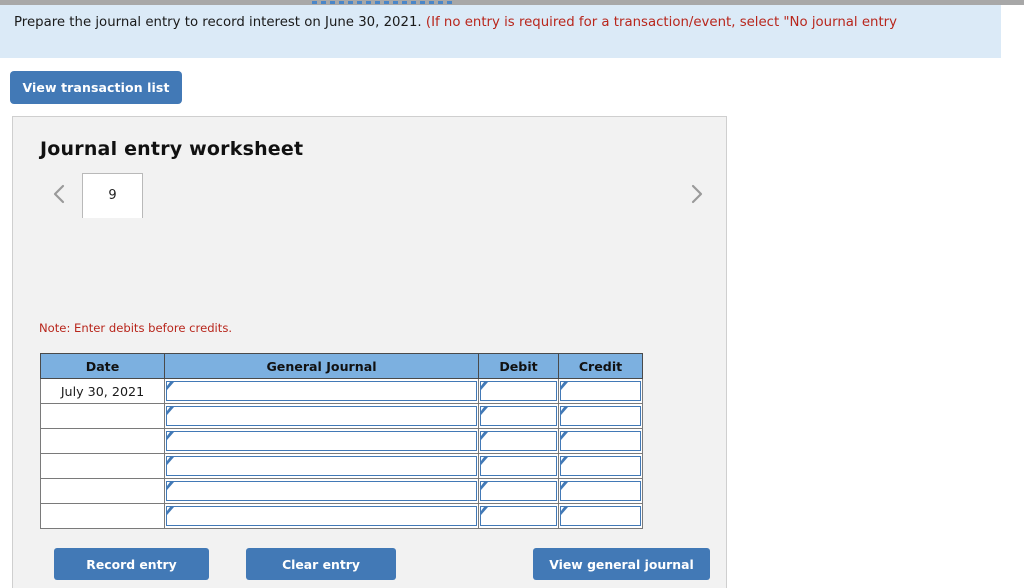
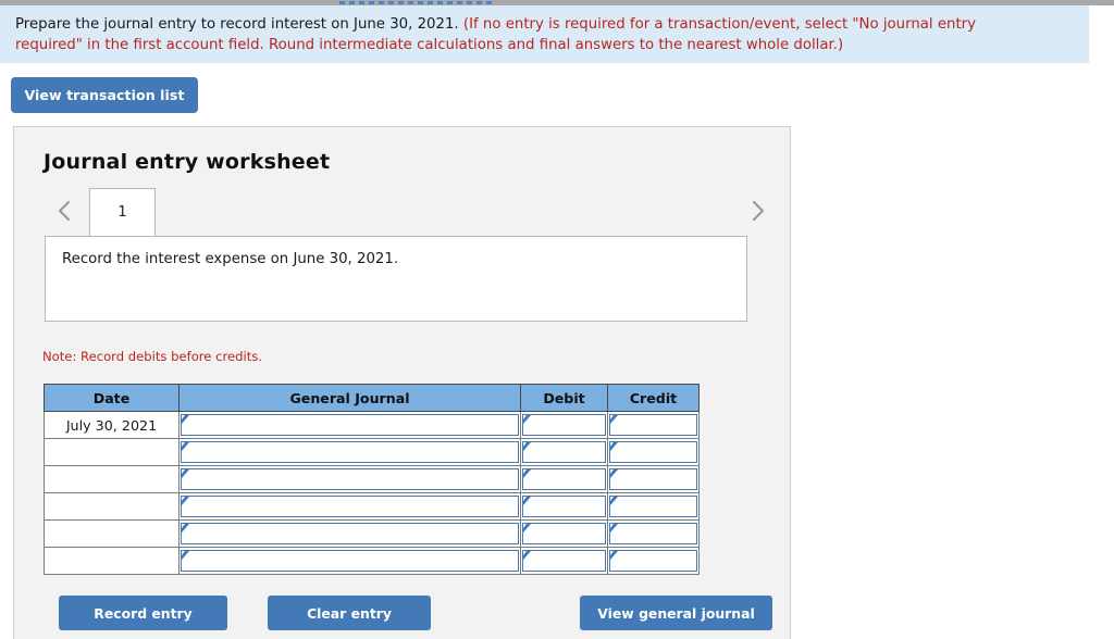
  Prepare the journal entry to record interest on June 30, 2021. (If no entry is required for a transaction/event, select "No journal entry
+ required" in the first account field. Round intermediate calculations and final answers to the nearest whole dollar.)
  View transaction list
  Journal entry worksheet
- 9
+ 1
+ Record the interest expense on June 30, 2021.
- Note: Enter debits before credits.
+ Note: Record debits before credits.
  Date	General Journal	Debit	Credit
  July 30, 2021
  Record entry
  Clear entry
  View general journal
